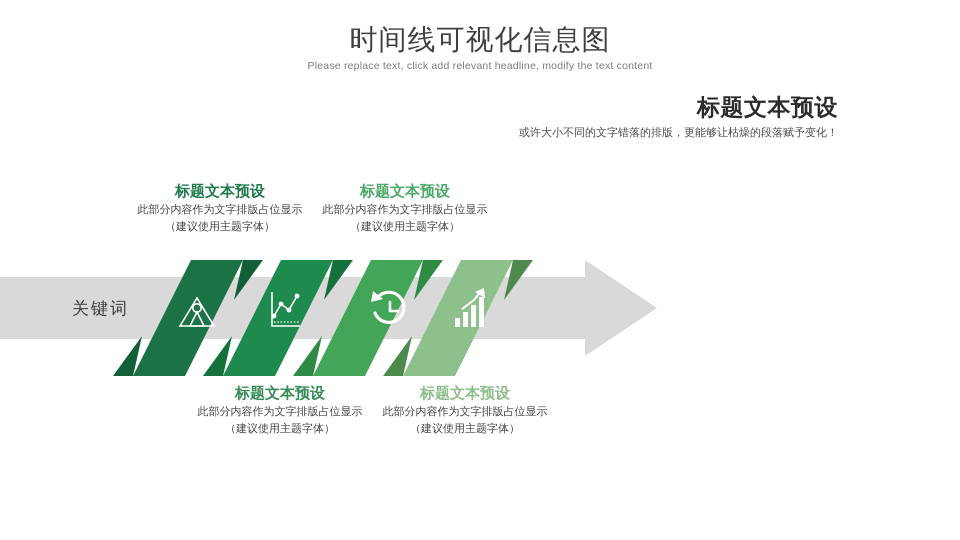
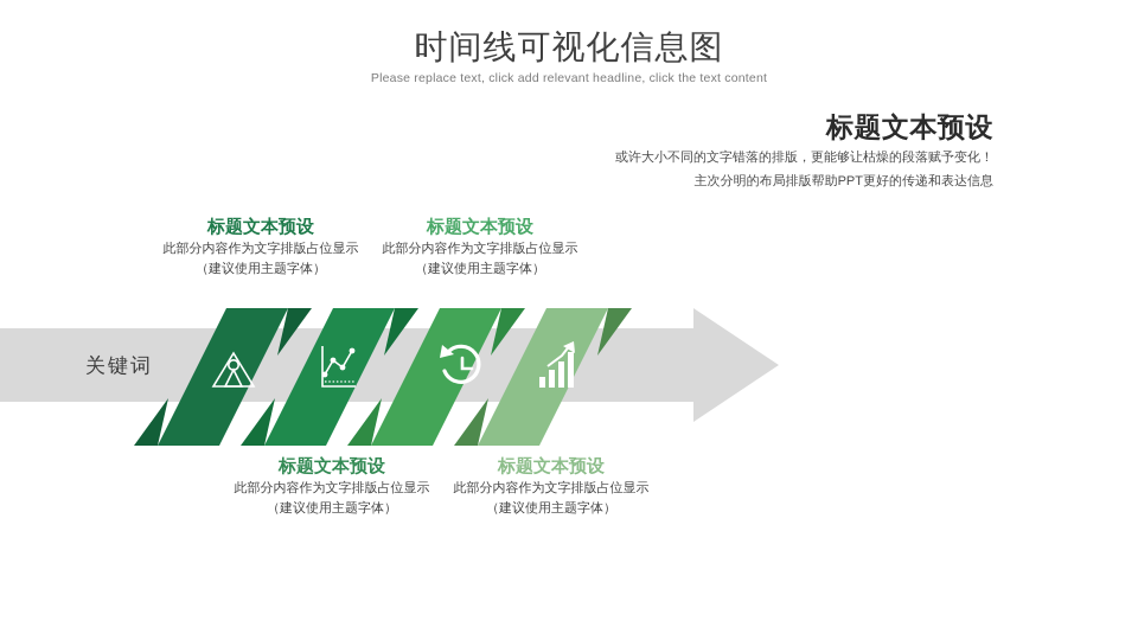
  时间线可视化信息图
- Please replace text, click add relevant headline, modify the text content
+ Please replace text, click add relevant headline, click the text content
  标题文本预设
  或许大小不同的文字错落的排版，更能够让枯燥的段落赋予变化！
+ 主次分明的布局排版帮助PPT更好的传递和表达信息
  关键词
  标题文本预设
  此部分内容作为文字排版占位显示
  （建议使用主题字体）
  标题文本预设
  此部分内容作为文字排版占位显示
  （建议使用主题字体）
  标题文本预设
  此部分内容作为文字排版占位显示
  （建议使用主题字体）
  标题文本预设
  此部分内容作为文字排版占位显示
  （建议使用主题字体）
